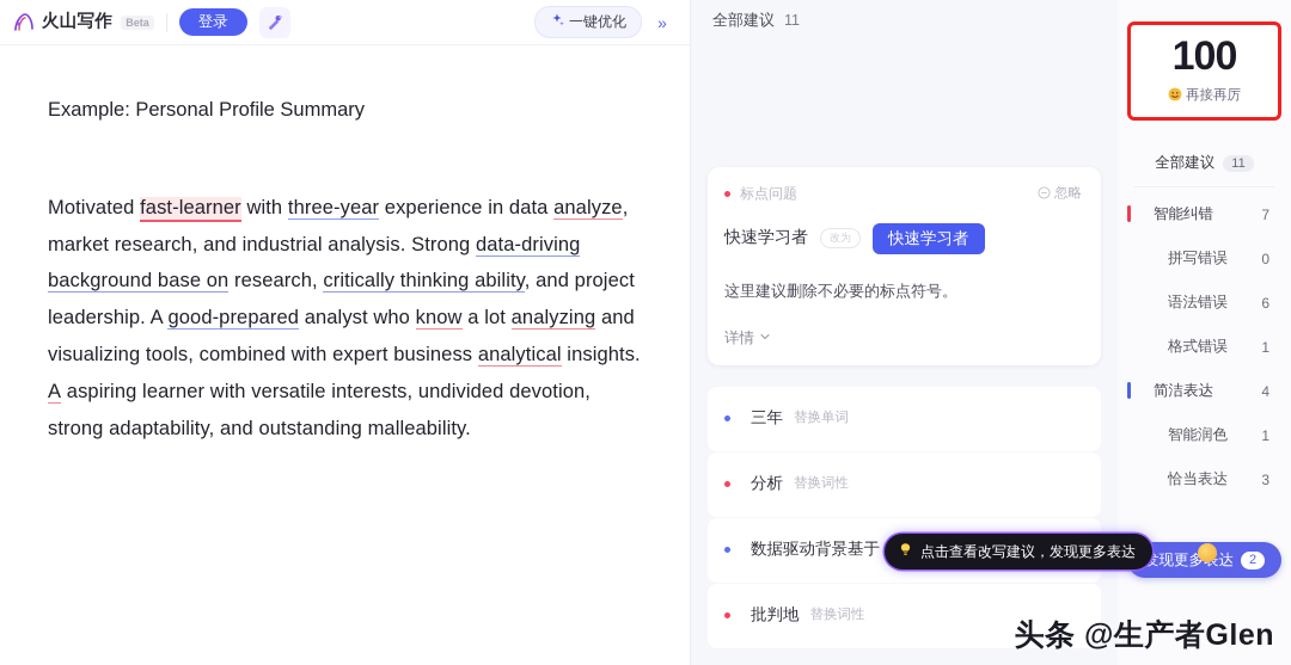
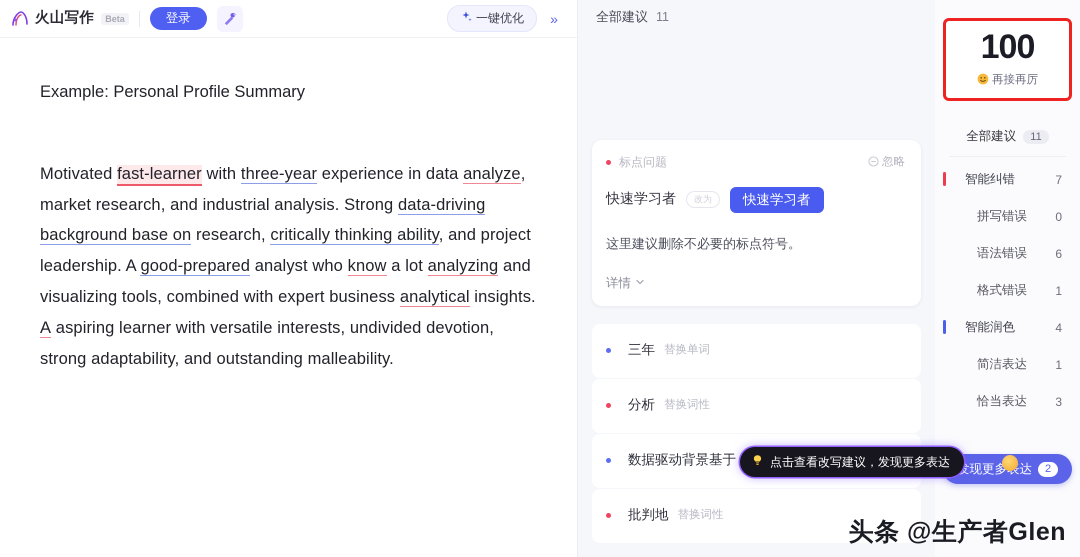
  火山写作
  Beta
  登录
  一键优化
  »
  Example: Personal Profile Summary
  Motivated fast-learner with three-year experience in data analyze, market research, and industrial analysis. Strong data-driving background base on research, critically thinking ability, and project leadership. A good-prepared analyst who know a lot analyzing and visualizing tools, combined with expert business analytical insights. A aspiring learner with versatile interests, undivided devotion, strong adaptability, and outstanding malleability.
  全部建议
  11
  标点问题
  忽略
  快速学习者
  改为
  快速学习者
  这里建议删除不必要的标点符号。
  详情
  三年
  替换单词
  分析
  替换词性
  数据驱动背景基于
  批判地
  替换词性
  100
  再接再厉
  全部建议
  11
  智能纠错
  7
  拼写错误
  0
  语法错误
  6
  格式错误
  1
- 简洁表达
+ 智能润色
  4
- 智能润色
+ 简洁表达
  1
  恰当表达
  3
  发现更多达
  2
  点击查看改写建议，发现更多表达
  头条 @生产者Glen
